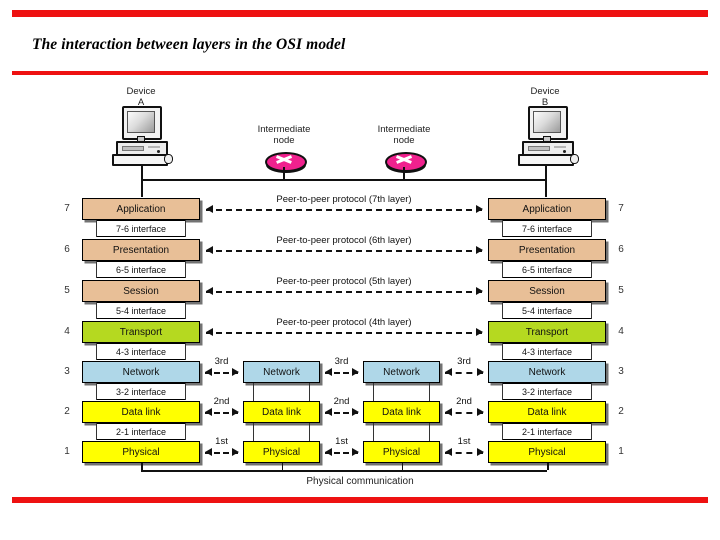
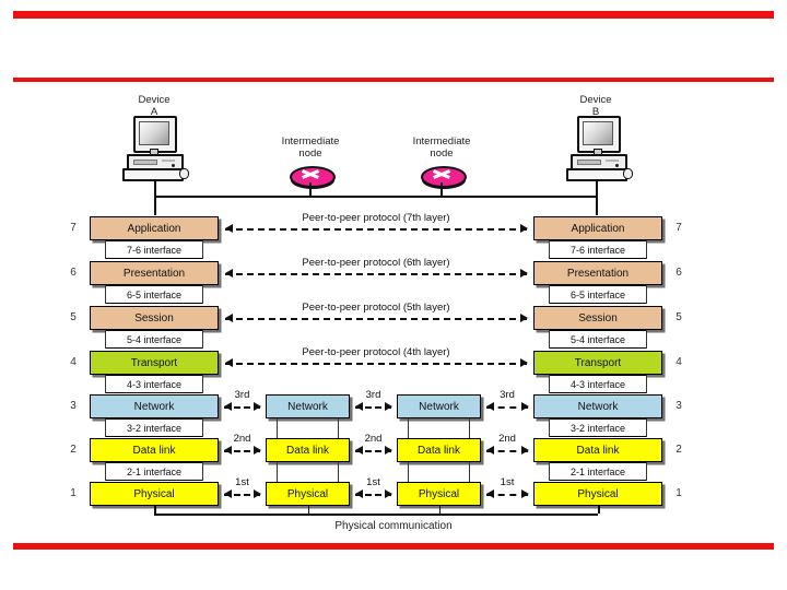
- The interaction between layers in the OSI model
  Application
  7
  7-6 interface
  Presentation
  6
  6-5 interface
  Session
  5
  5-4 interface
  Transport
  4
  4-3 interface
  Network
  3
  3-2 interface
  Data link
  2
  2-1 interface
  Physical
  1
  Application
  7
  7-6 interface
  Presentation
  6
  6-5 interface
  Session
  5
  5-4 interface
  Transport
  4
  4-3 interface
  Network
  3
  3-2 interface
  Data link
  2
  2-1 interface
  Physical
  1
  Network
  Data link
  Physical
  Network
  Data link
  Physical
  Peer-to-peer protocol (7th layer)
  Peer-to-peer protocol (6th layer)
  Peer-to-peer protocol (5th layer)
  Peer-to-peer protocol (4th layer)
  3rd
  3rd
  3rd
  2nd
  2nd
  2nd
  1st
  1st
  1st
  Device
  A
  Device
  B
  Intermediate
  node
  Intermediate
  node
  Physical communication
